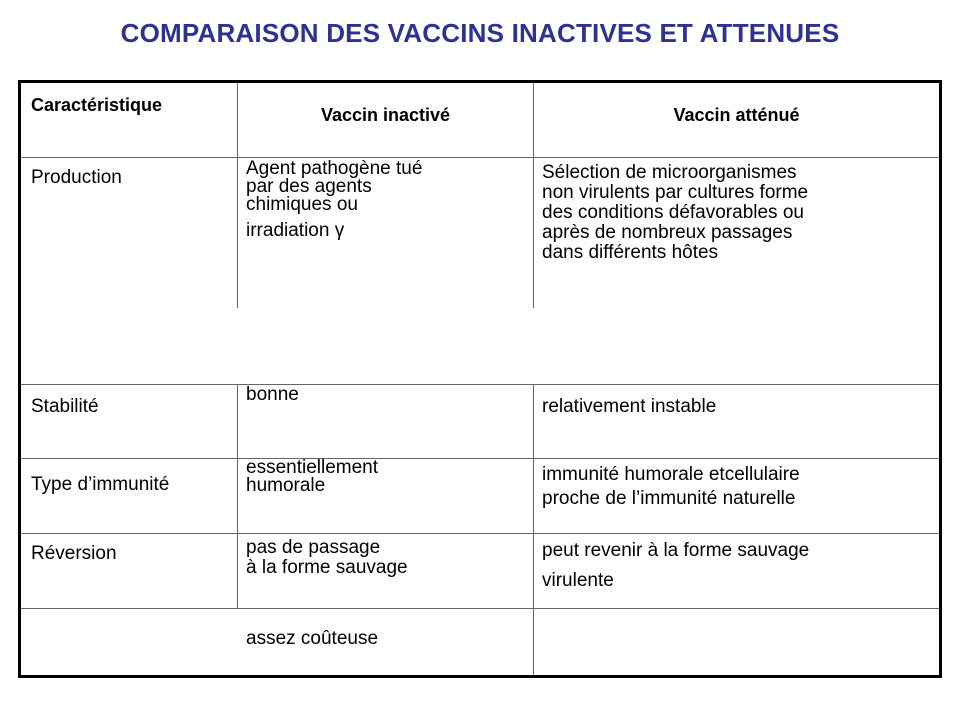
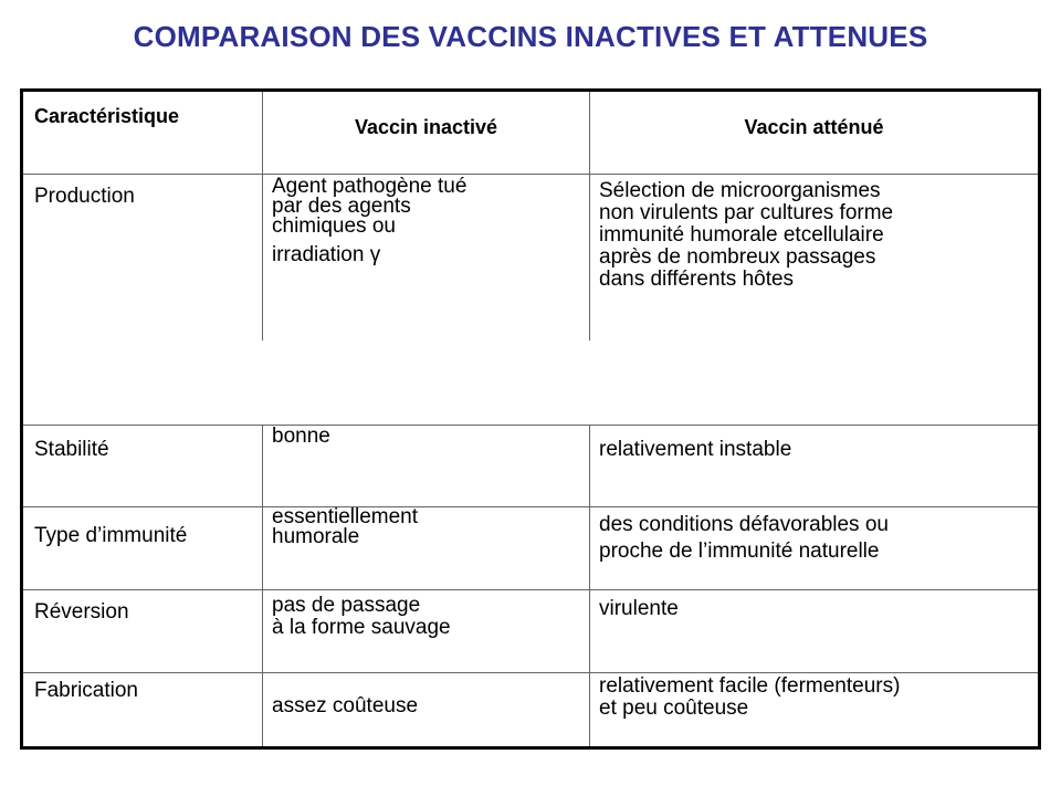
  COMPARAISON DES VACCINS INACTIVES ET ATTENUES
  Caractéristique
  Vaccin inactivé
  Vaccin atténué
  Production
  Agent pathogène tué
  par des agents
  chimiques ou
  irradiation γ
  Sélection de microorganismes
  non virulents par cultures forme
- des conditions défavorables ou
+ immunité humorale etcellulaire
  après de nombreux passages
  dans différents hôtes
  Stabilité
  bonne
  relativement instable
  Type d’immunité
  essentiellement
  humorale
- immunité humorale etcellulaire
+ des conditions défavorables ou
  proche de l’immunité naturelle
  Réversion
  pas de passage
  à la forme sauvage
- peut revenir à la forme sauvage
  virulente
+ Fabrication
  assez coûteuse
+ relativement facile (fermenteurs)
+ et peu coûteuse
